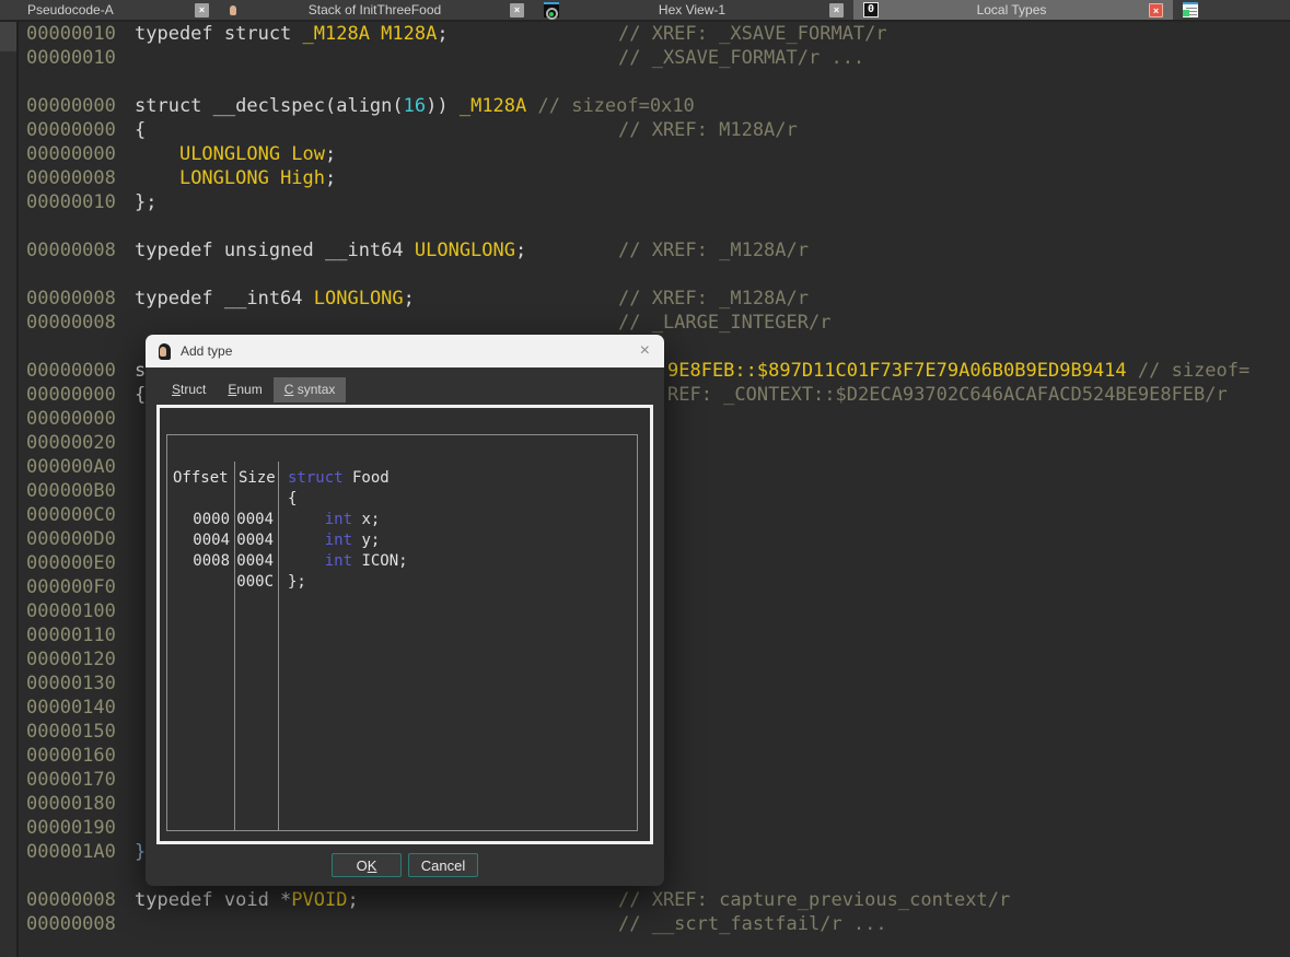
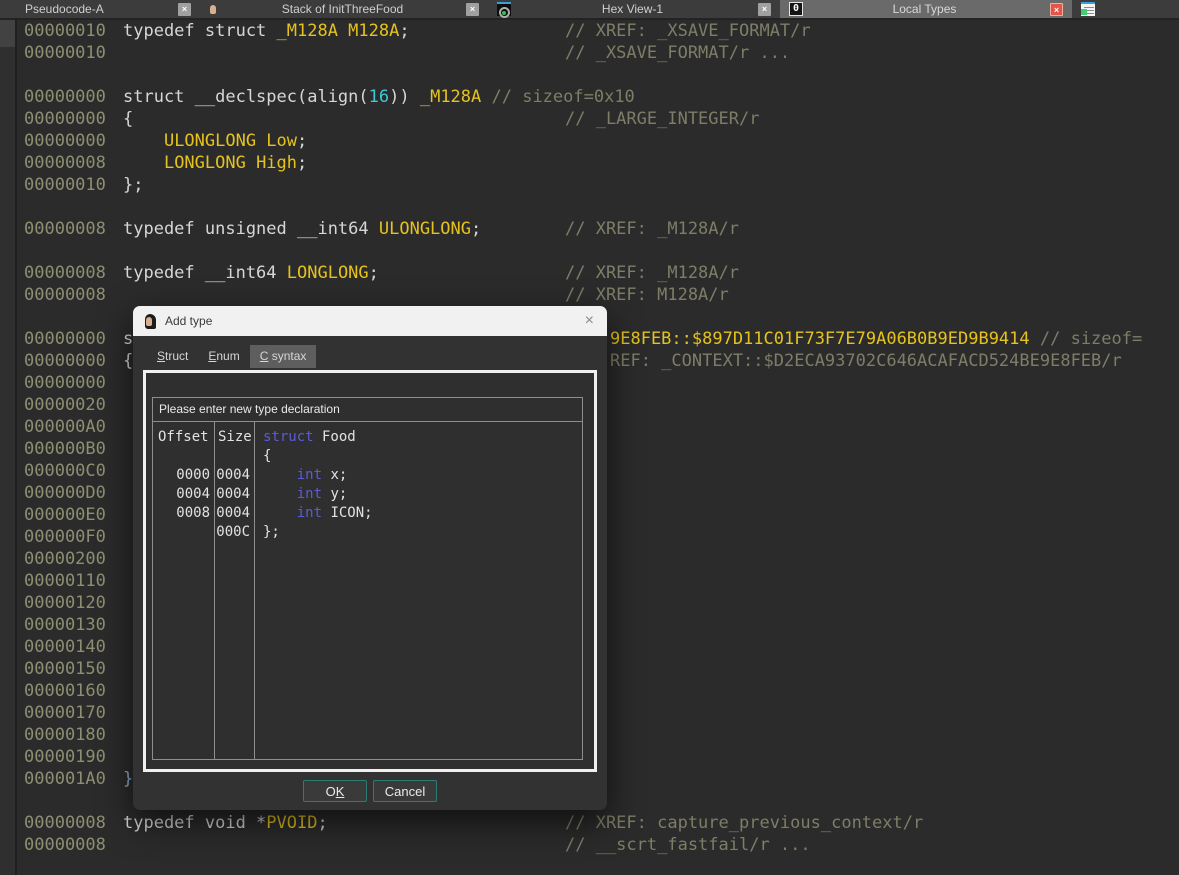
  Pseudocode-A
  ×
  Stack of InitThreeFood
  ×
  Hex View-1
  ×
  0
  Local Types
  ×
  00000010
  typedef struct _M128A M128A;
  // XREF: _XSAVE_FORMAT/r
  00000010
  // _XSAVE_FORMAT/r ...
  00000000
  struct __declspec(align(16)) _M128A // sizeof=0x10
  00000000
  {
- // XREF: M128A/r
+ // _LARGE_INTEGER/r
  00000000
  ULONGLONG Low;
  00000008
  LONGLONG High;
  00000010
  };
  00000008
  typedef unsigned __int64 ULONGLONG;
  // XREF: _M128A/r
  00000008
  typedef __int64 LONGLONG;
  // XREF: _M128A/r
  00000008
- // _LARGE_INTEGER/r
+ // XREF: M128A/r
  00000000
  s
  9E8FEB::$897D11C01F73F7E79A06B0B9ED9B9414 // sizeof=
  00000000
  {
  REF: _CONTEXT::$D2ECA93702C646ACAFACD524BE9E8FEB/r
  00000000
  00000020
  000000A0
  000000B0
  000000C0
  000000D0
  000000E0
  000000F0
- 00000100
+ 00000200
  00000110
  00000120
  00000130
  00000140
  00000150
  00000160
  00000170
  00000180
  00000190
  000001A0
  }
  00000008
  typedef void *PVOID;
  // XREF: capture_previous_context/r
  00000008
  // __scrt_fastfail/r ...
  Add type
  ×
  Struct
  Enum
  C syntax
+ Please enter new type declaration
  Offset
  Size
  struct Food
  {
  0000
  0004
  int x;
  0004
  0004
  int y;
  0008
  0004
  int ICON;
  000C
  };
  O
  K
  Cancel
